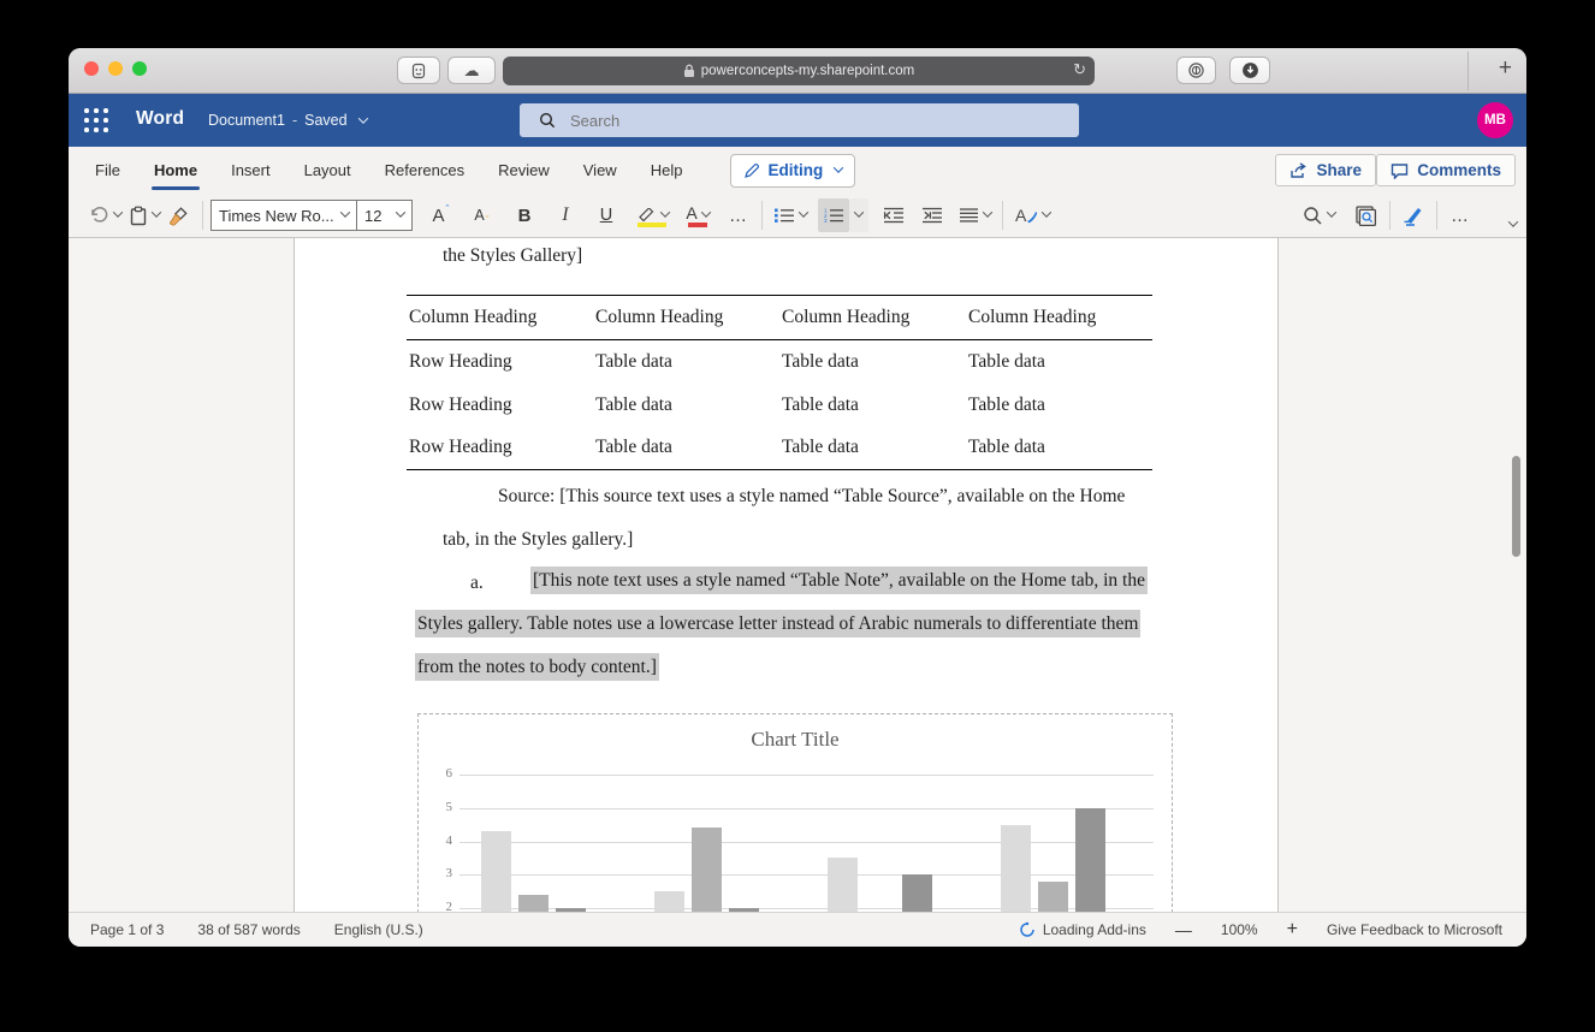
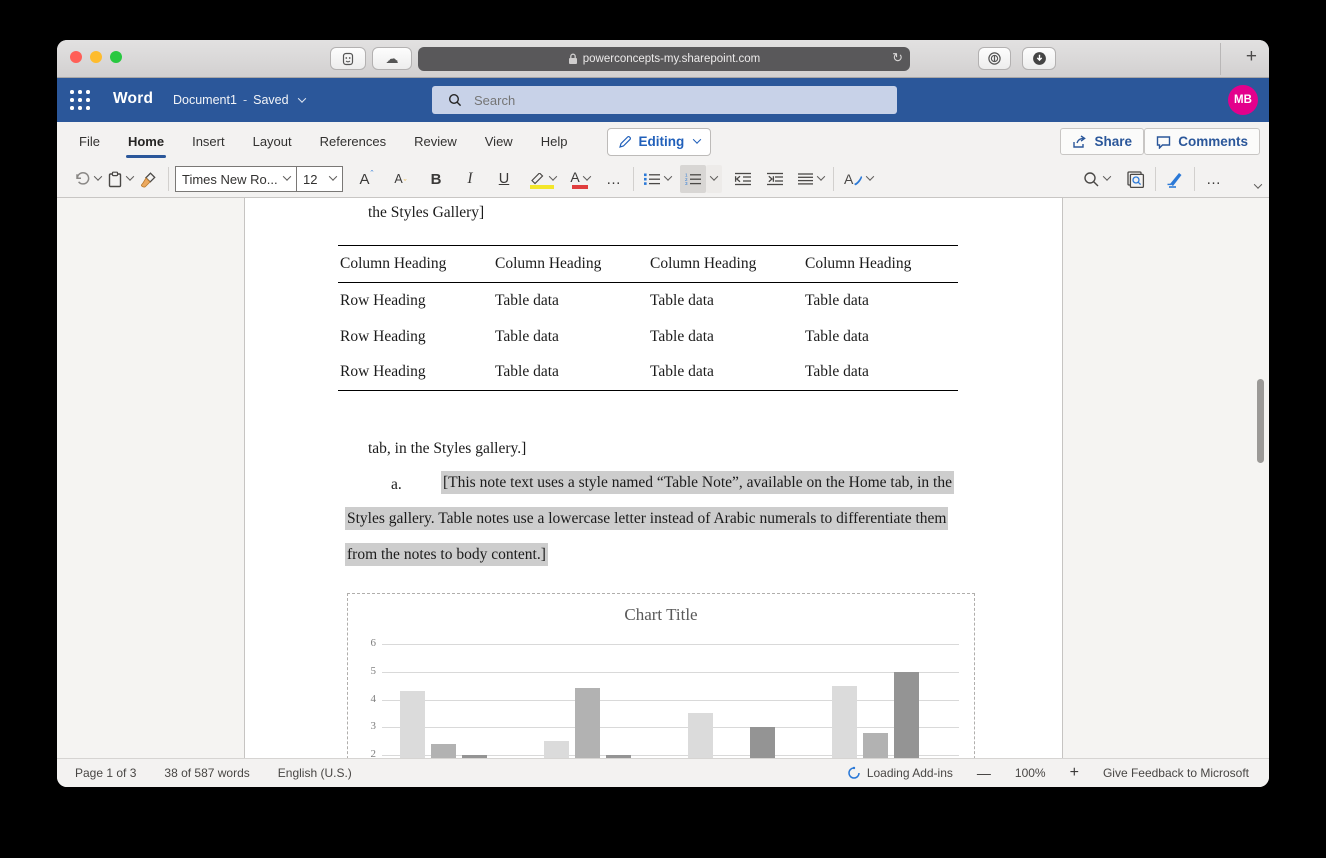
  ☁
  powerconcepts-my.sharepoint.com
  ↻
  +
  Word
  Document1
  -
  Saved
  Search
  MB
  File
  Home
  Insert
  Layout
  References
  Review
  View
  Help
  Editing
  Share
  Comments
  Times New Ro...
  12
  A
  ˆ
  A
  ˇ
  B
  I
  U
  A
  …
  A
  …
  the Styles Gallery]
  Column Heading	Column Heading	Column Heading	Column Heading
  Row Heading	Table data	Table data	Table data
  Row Heading	Table data	Table data	Table data
  Row Heading	Table data	Table data	Table data
- Source: [This source text uses a style named “Table Source”, available on the Home
  tab, in the Styles gallery.]
  a.
  [This note text uses a style named “Table Note”, available on the Home tab, in the
  Styles gallery. Table notes use a lowercase letter instead of Arabic numerals to differentiate them
  from the notes to body content.]
  Chart Title
  6
  5
  4
  3
  2
  Page 1 of 3
  38 of 587 words
  English (U.S.)
  Loading Add-ins
  —
  100%
  +
  Give Feedback to Microsoft
